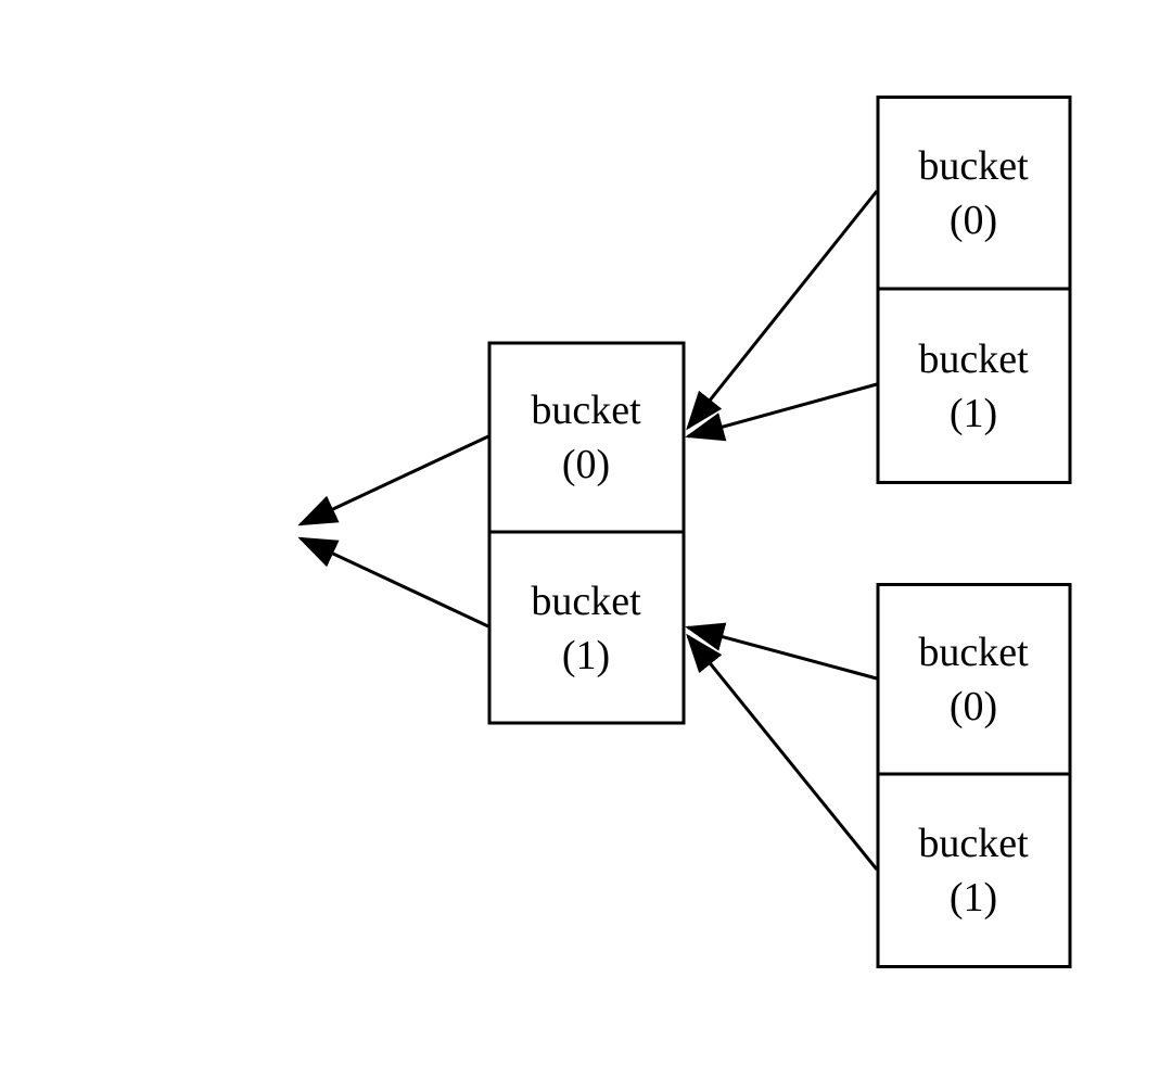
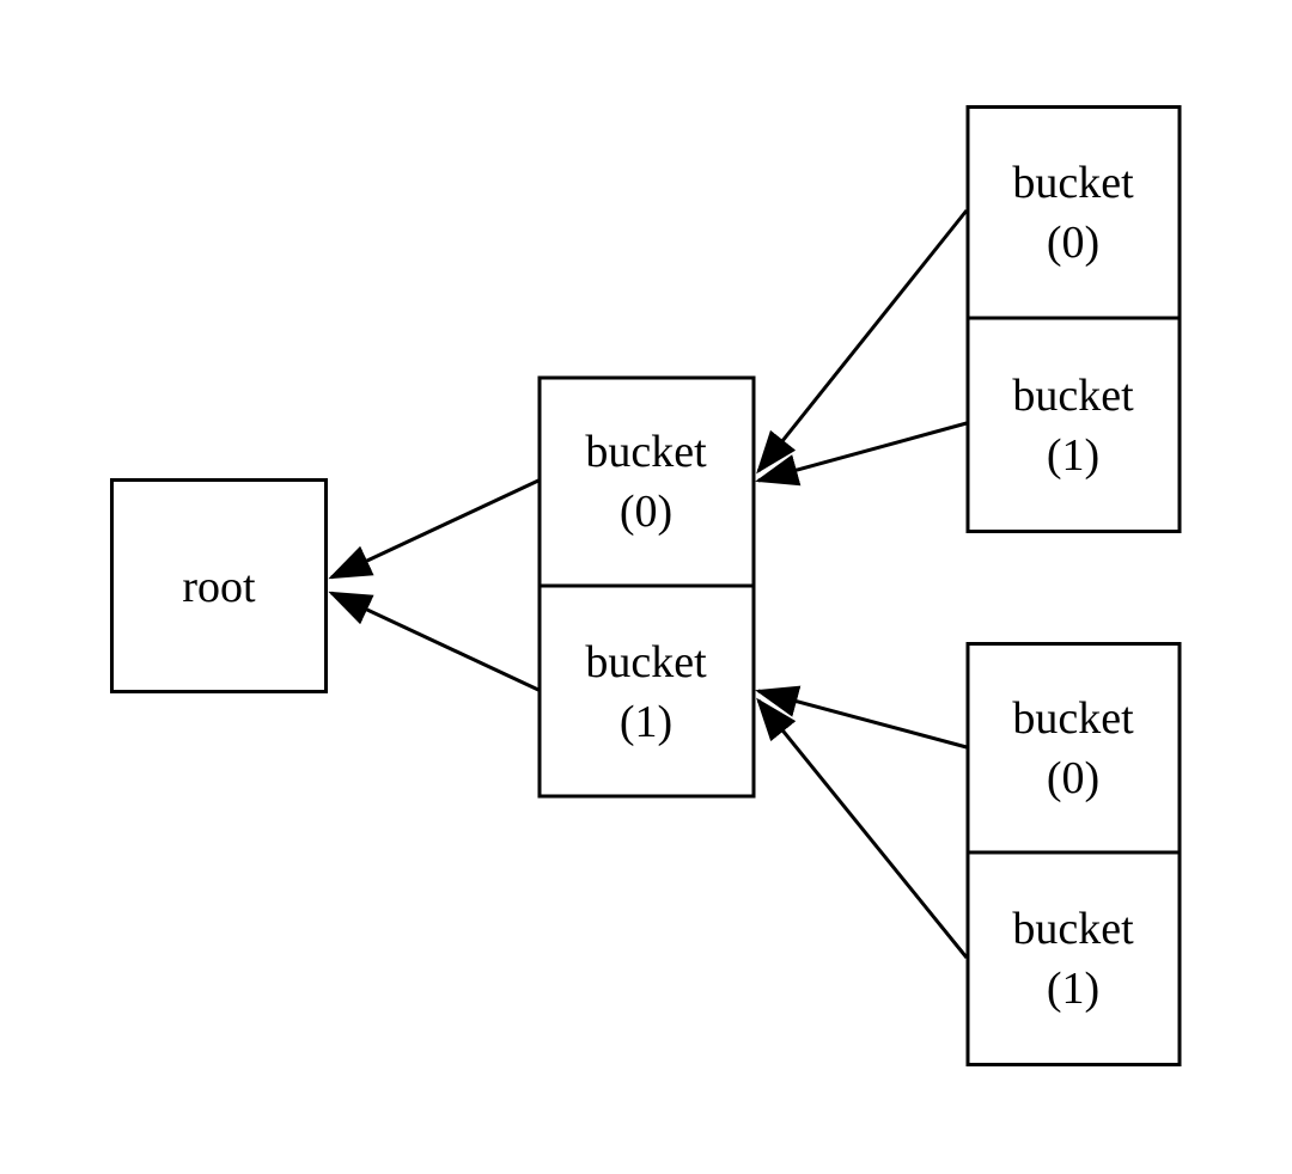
+ root
  bucket
  (0)
  bucket
  (1)
  bucket
  (0)
  bucket
  (1)
  bucket
  (0)
  bucket
  (1)
